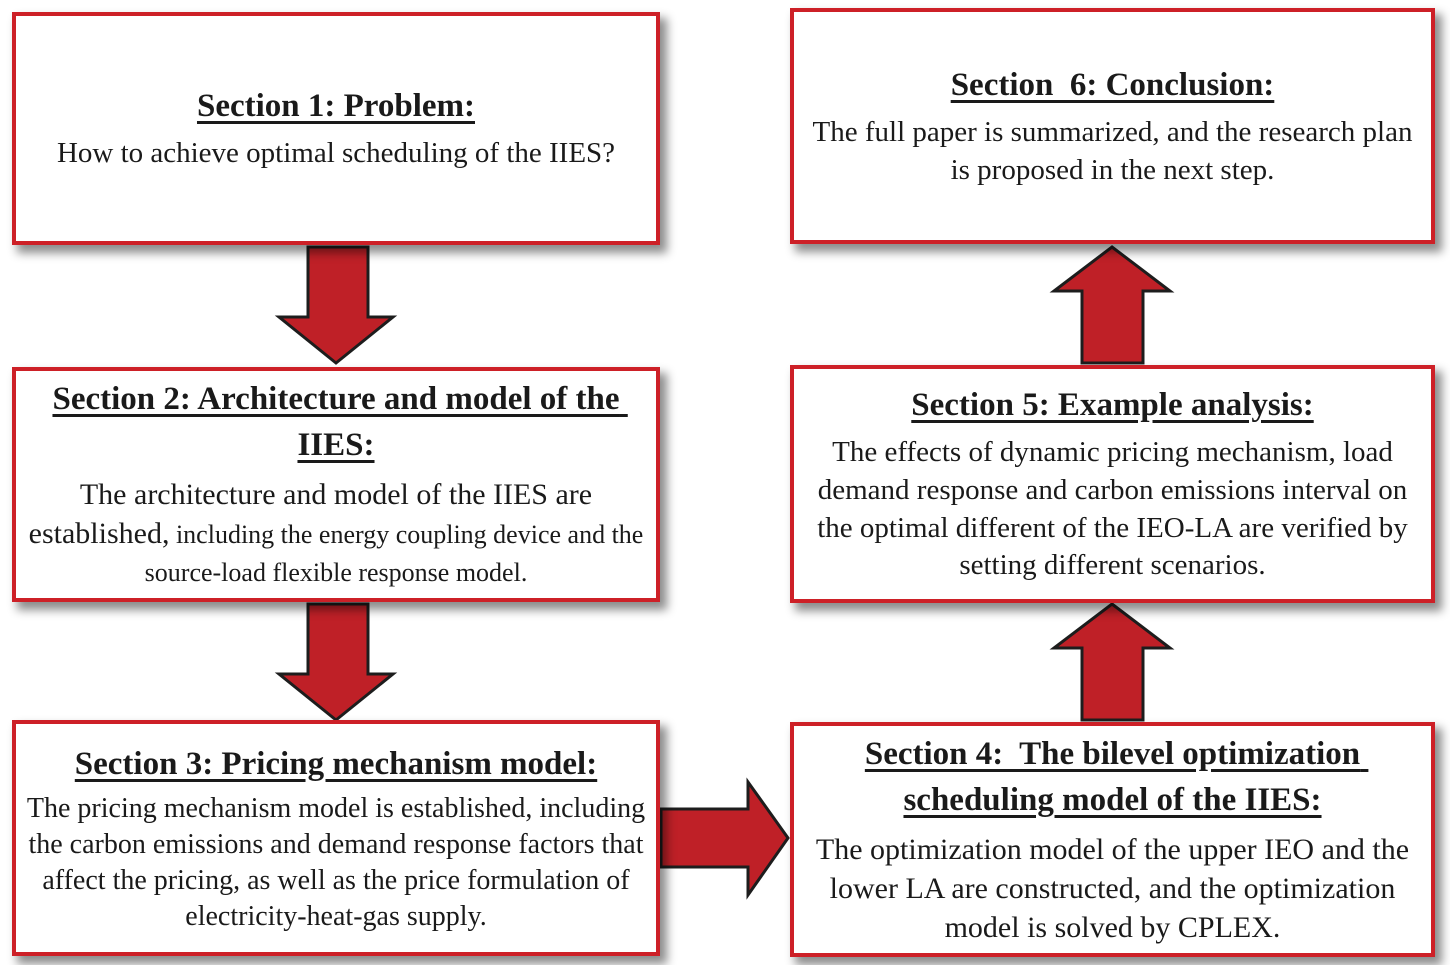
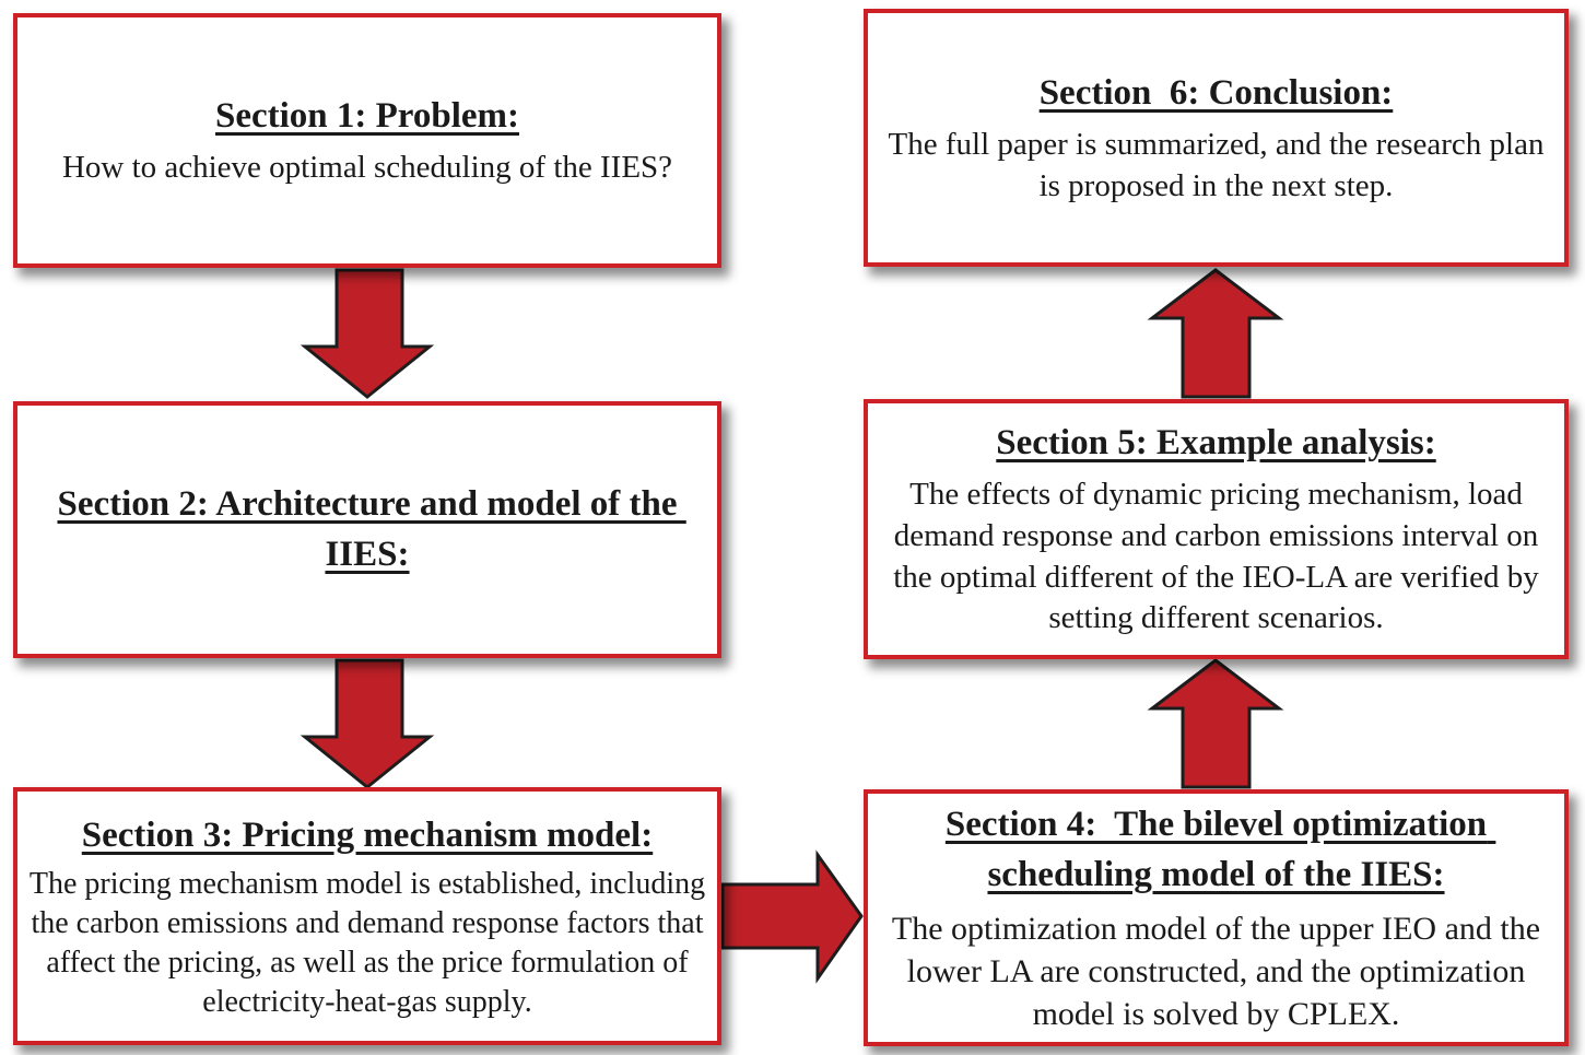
  Section 1: Problem:
  How to achieve optimal scheduling of the IIES?
  Section 2: Architecture and model of the IIES:
- The architecture and model of the IIES are established, including the energy coupling device and the source-load flexible response model.
  Section 3: Pricing mechanism model:
  The pricing mechanism model is established, including the carbon emissions and demand response factors that affect the pricing, as well as the price formulation of electricity-heat-gas supply.
  Section 4: The bilevel optimization scheduling model of the IIES:
  The optimization model of the upper IEO and the lower LA are constructed, and the optimization model is solved by CPLEX.
  Section 5: Example analysis:
  The effects of dynamic pricing mechanism, load demand response and carbon emissions interval on the optimal different of the IEO-LA are verified by setting different scenarios.
  Section 6: Conclusion:
  The full paper is summarized, and the research plan is proposed in the next step.
